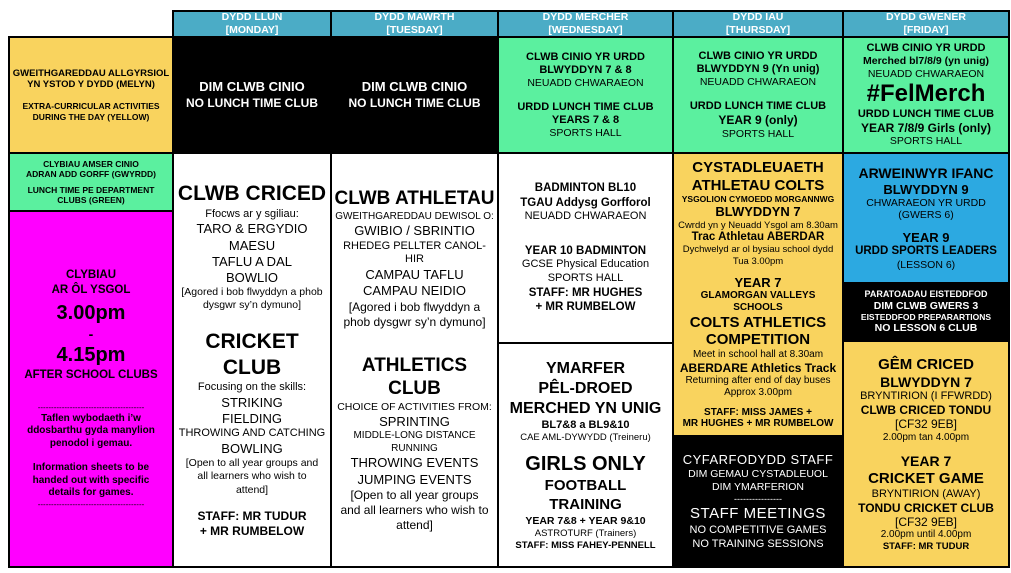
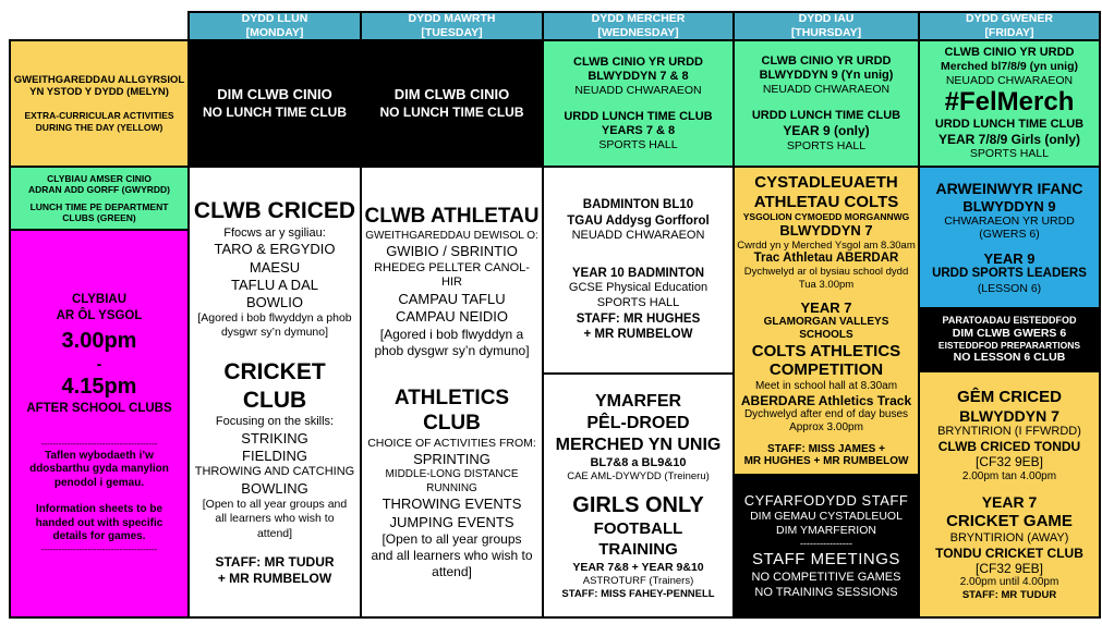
  DYDD LLUN
  [MONDAY]
  DYDD MAWRTH
  [TUESDAY]
  DYDD MERCHER
  [WEDNESDAY]
  DYDD IAU
  [THURSDAY]
  DYDD GWENER
  [FRIDAY]
  GWEITHGAREDDAU ALLGYRSIOL
  YN YSTOD Y DYDD (MELYN)
  EXTRA-CURRICULAR ACTIVITIES
  DURING THE DAY (YELLOW)
  CLYBIAU AMSER CINIO
  ADRAN ADD GORFF (GWYRDD)
  LUNCH TIME PE DEPARTMENT
  CLUBS (GREEN)
  CLYBIAU
  AR ÔL YSGOL
  3.00pm
  -
  4.15pm
  AFTER SCHOOL CLUBS
  ----------------------------------------
  Taflen wybodaeth i’w ddosbarthu gyda manylion penodol i gemau.
  Information sheets to be handed out with specific details for games.
  ----------------------------------------
  DIM CLWB CINIO
  NO LUNCH TIME CLUB
  CLWB CRICED
  Ffocws ar y sgiliau:
  TARO & ERGYDIO
  MAESU
  TAFLU A DAL
  BOWLIO
  [Agored i bob flwyddyn a phob dysgwr sy’n dymuno]
  CRICKET CLUB
  Focusing on the skills:
  STRIKING
  FIELDING
  THROWING AND CATCHING
  BOWLING
  [Open to all year groups and all learners who wish to attend]
  STAFF: MR TUDUR
  + MR RUMBELOW
  DIM CLWB CINIO
  NO LUNCH TIME CLUB
  CLWB ATHLETAU
  GWEITHGAREDDAU DEWISOL O:
  GWIBIO / SBRINTIO
  RHEDEG PELLTER CANOL-HIR
  CAMPAU TAFLU
  CAMPAU NEIDIO
  [Agored i bob flwyddyn a phob dysgwr sy’n dymuno]
  ATHLETICS CLUB
  CHOICE OF ACTIVITIES FROM:
  SPRINTING
  MIDDLE-LONG DISTANCE RUNNING
  THROWING EVENTS
  JUMPING EVENTS
  [Open to all year groups and all learners who wish to attend]
  CLWB CINIO YR URDD
  BLWYDDYN 7 & 8
  NEUADD CHWARAEON
  URDD LUNCH TIME CLUB
  YEARS 7 & 8
  SPORTS HALL
  BADMINTON BL10
  TGAU Addysg Gorfforol
  NEUADD CHWARAEON
  YEAR 10 BADMINTON
  GCSE Physical Education
  SPORTS HALL
  STAFF: MR HUGHES
  + MR RUMBELOW
  YMARFER
  PÊL-DROED
  MERCHED YN UNIG
  BL7&8 a BL9&10
  CAE AML-DYWYDD (Treineru)
  GIRLS ONLY
  FOOTBALL
  TRAINING
  YEAR 7&8 + YEAR 9&10
  ASTROTURF (Trainers)
  STAFF: MISS FAHEY-PENNELL
  CLWB CINIO YR URDD
  BLWYDDYN 9 (Yn unig)
  NEUADD CHWARAEON
  URDD LUNCH TIME CLUB
  YEAR 9 (only)
  SPORTS HALL
  CYSTADLEUAETH
  ATHLETAU COLTS
  YSGOLION CYMOEDD MORGANNWG
  BLWYDDYN 7
- Cwrdd yn y Neuadd Ysgol am 8.30am
+ Cwrdd yn y Merched Ysgol am 8.30am
  Trac Athletau ABERDAR
  Dychwelyd ar ol bysiau school dydd
  Tua 3.00pm
  YEAR 7
  GLAMORGAN VALLEYS SCHOOLS
  COLTS ATHLETICS
  COMPETITION
  Meet in school hall at 8.30am
  ABERDARE Athletics Track
- Returning after end of day buses
+ Dychwelyd after end of day buses
  Approx 3.00pm
  STAFF: MISS JAMES +
  MR HUGHES + MR RUMBELOW
  CYFARFODYDD STAFF
  DIM GEMAU CYSTADLEUOL
  DIM YMARFERION
  ----------------
  STAFF MEETINGS
  NO COMPETITIVE GAMES
  NO TRAINING SESSIONS
  CLWB CINIO YR URDD
  Merched bl7/8/9 (yn unig)
  NEUADD CHWARAEON
  #FelMerch
  URDD LUNCH TIME CLUB
  YEAR 7/8/9 Girls (only)
  SPORTS HALL
  ARWEINWYR IFANC
  BLWYDDYN 9
  CHWARAEON YR URDD
  (GWERS 6)
  YEAR 9
  URDD SPORTS LEADERS
  (LESSON 6)
  PARATOADAU EISTEDDFOD
- DIM CLWB GWERS 3
+ DIM CLWB GWERS 6
  EISTEDDFOD PREPARARTIONS
  NO LESSON 6 CLUB
  GÊM CRICED
  BLWYDDYN 7
  BRYNTIRION (I FFWRDD)
  CLWB CRICED TONDU
  [CF32 9EB]
  2.00pm tan 4.00pm
  YEAR 7
  CRICKET GAME
  BRYNTIRION (AWAY)
  TONDU CRICKET CLUB
  [CF32 9EB]
  2.00pm until 4.00pm
  STAFF: MR TUDUR
